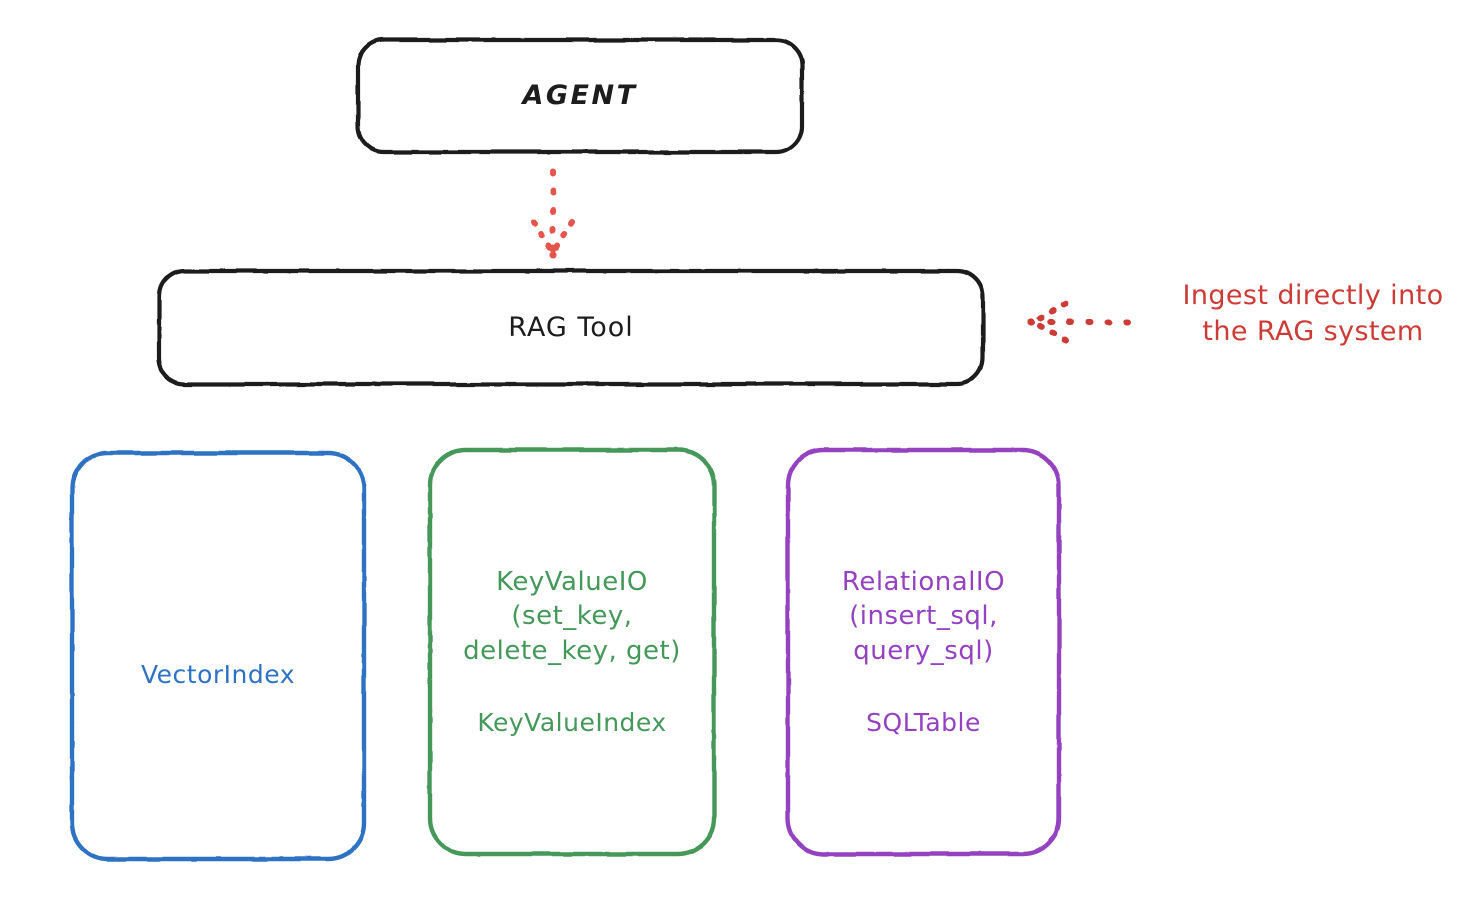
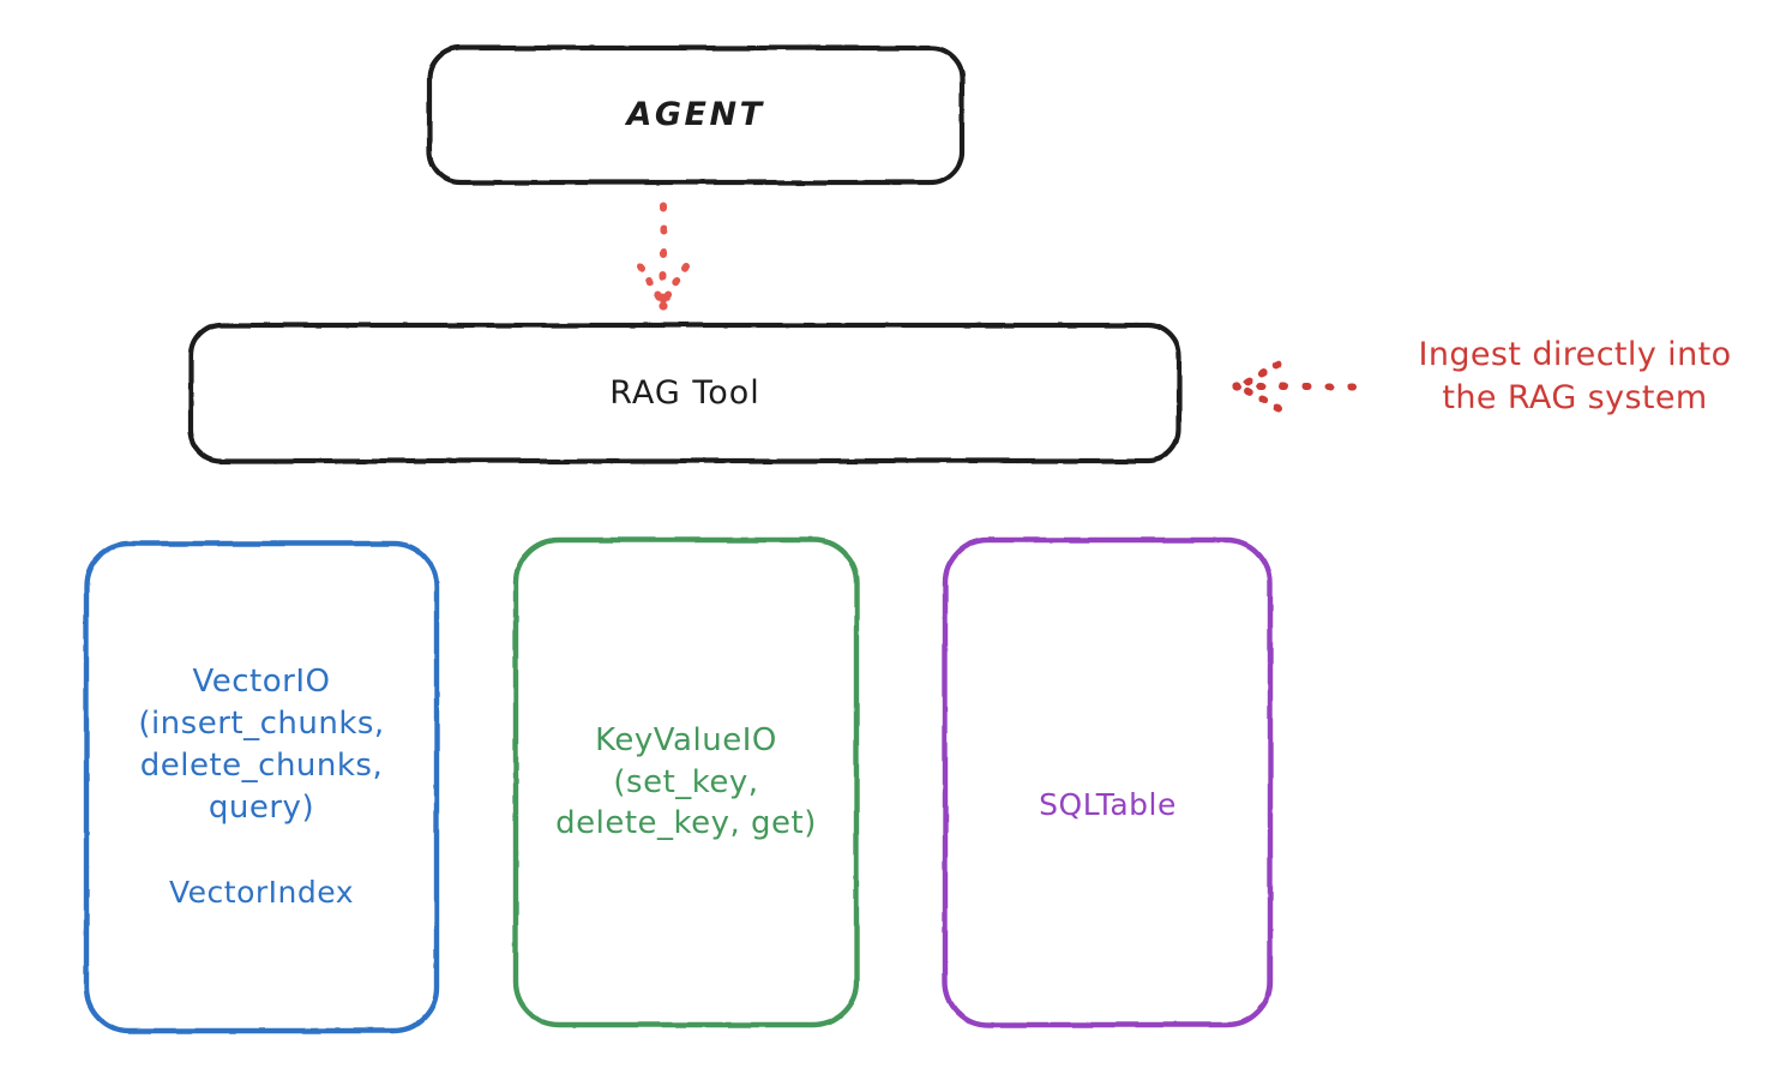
  AGENT
  RAG Tool
+ VectorIO
+ (insert_chunks,
+ delete_chunks,
+ query)
  VectorIndex
  KeyValueIO
  (set_key,
  delete_key, get)
- KeyValueIndex
- RelationalIO
- (insert_sql,
- query_sql)
  SQLTable
  Ingest directly into
  the RAG system
